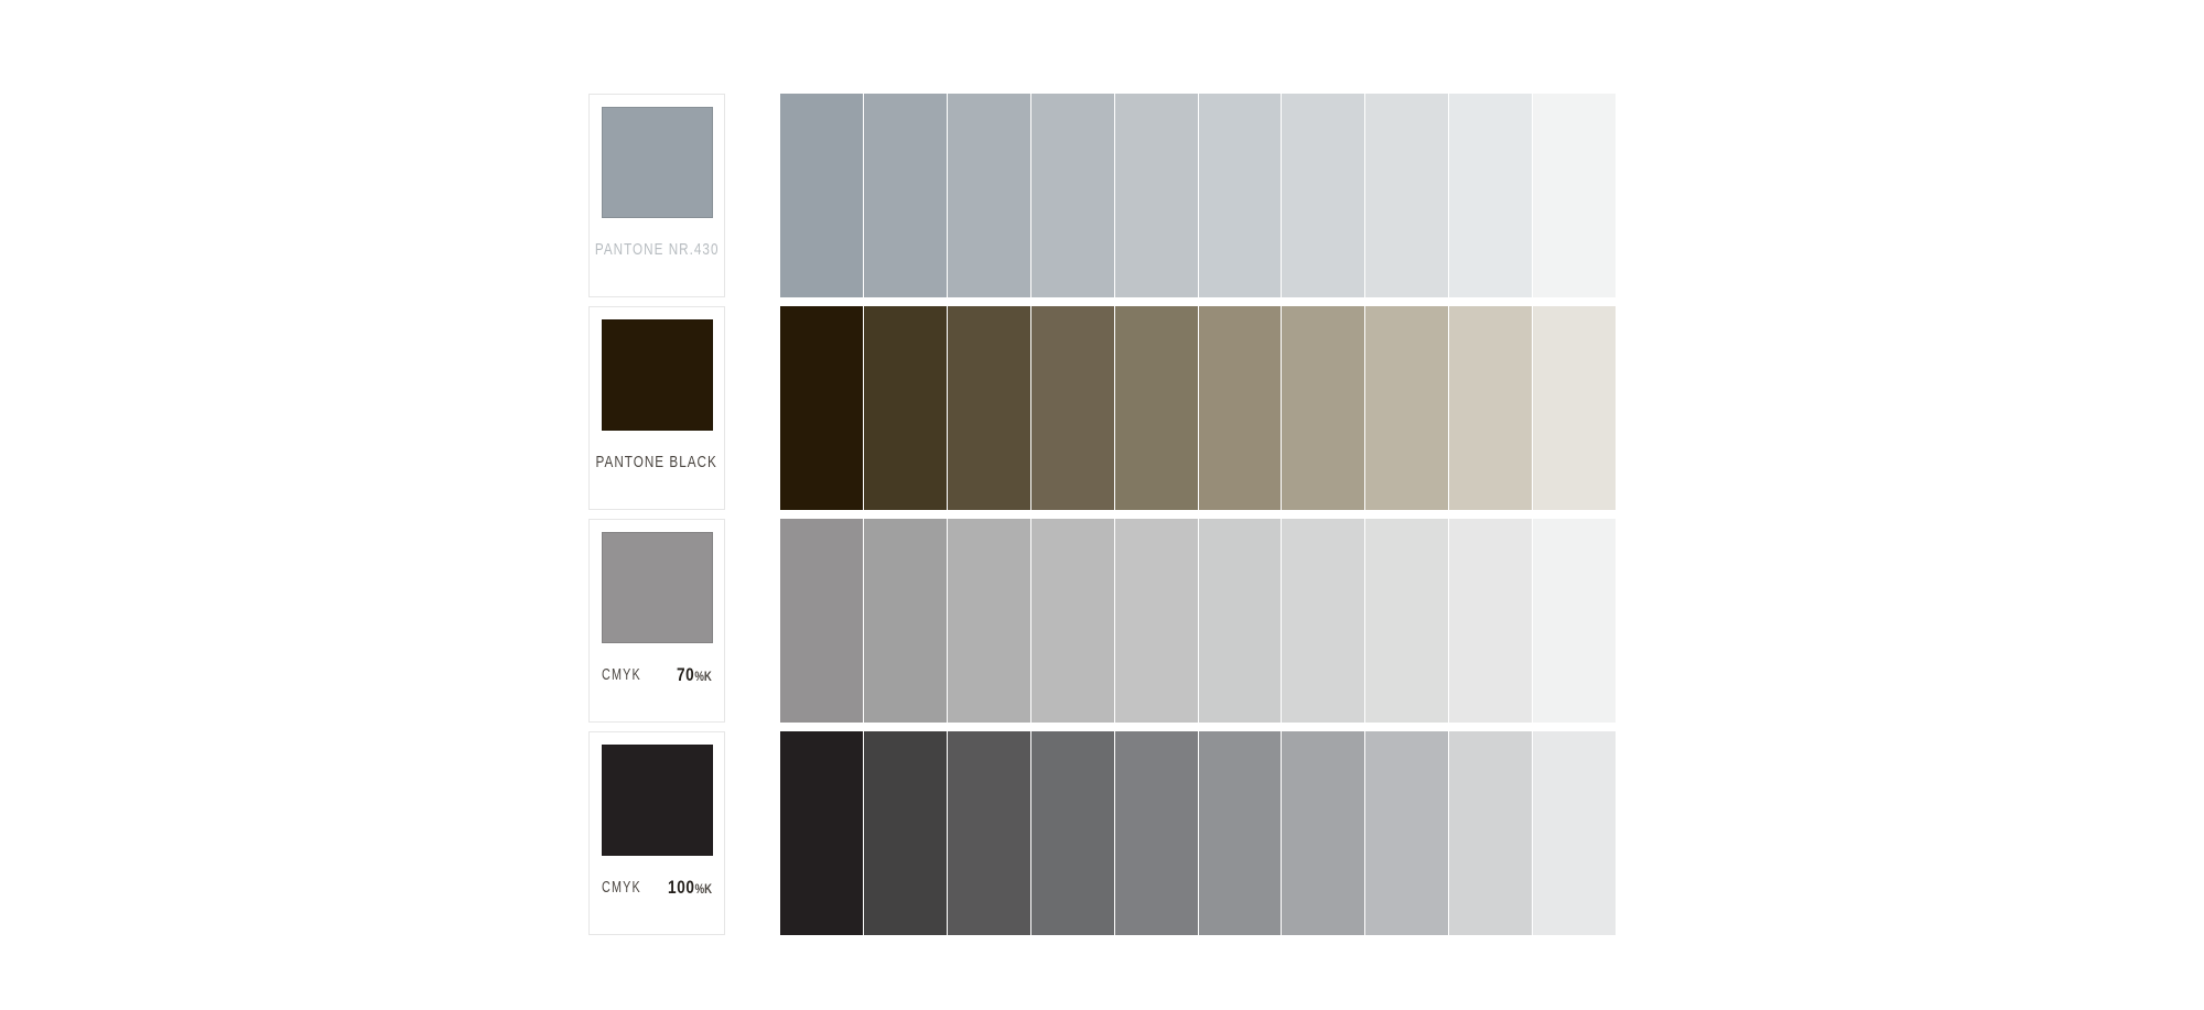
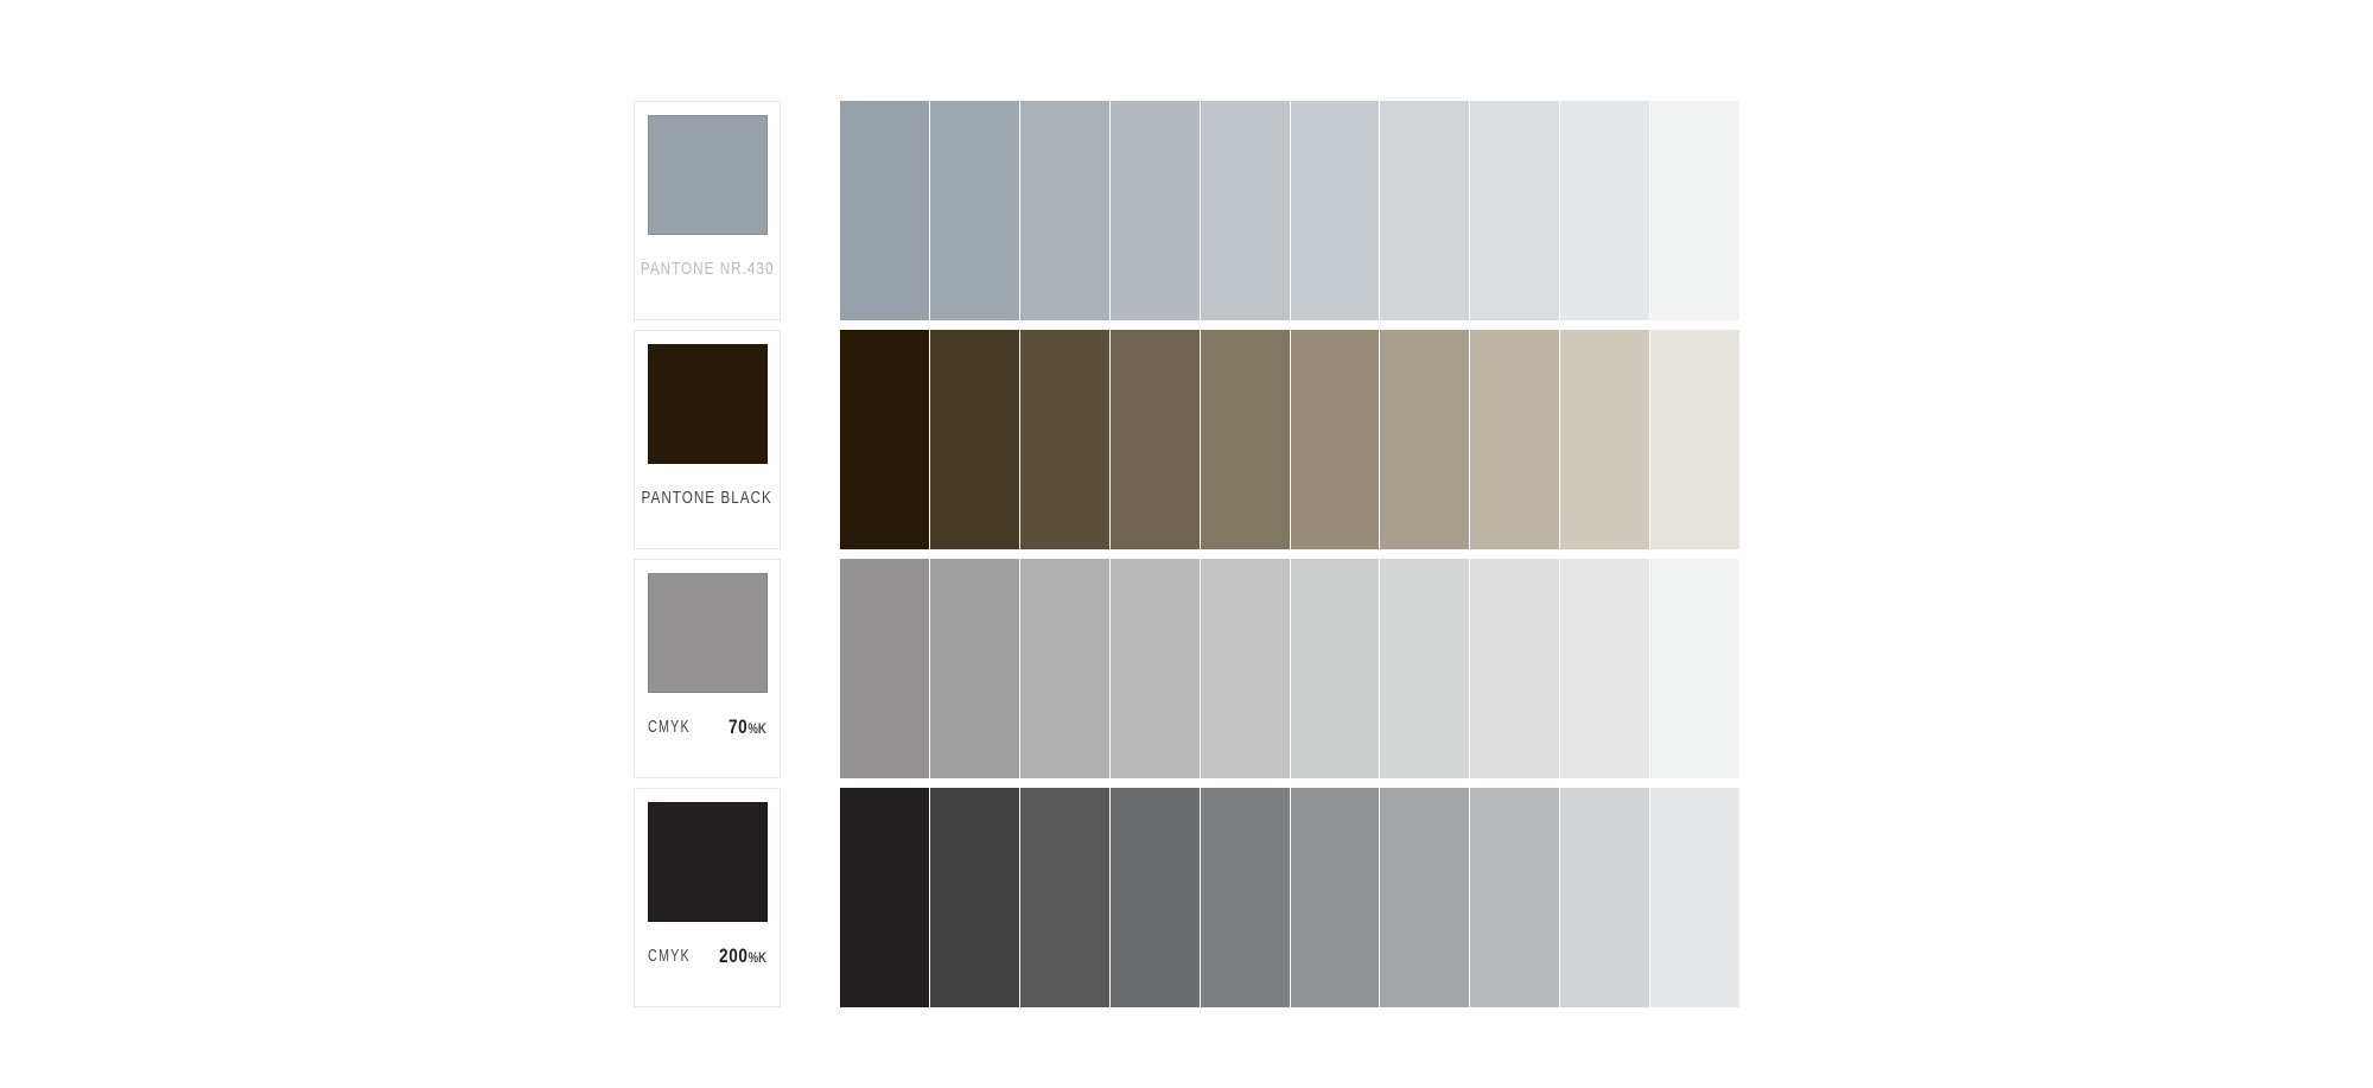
  PANTONE NR.430
  PANTONE BLACK
  CMYK
  70%K
  CMYK
- 100%K
+ 200%K
